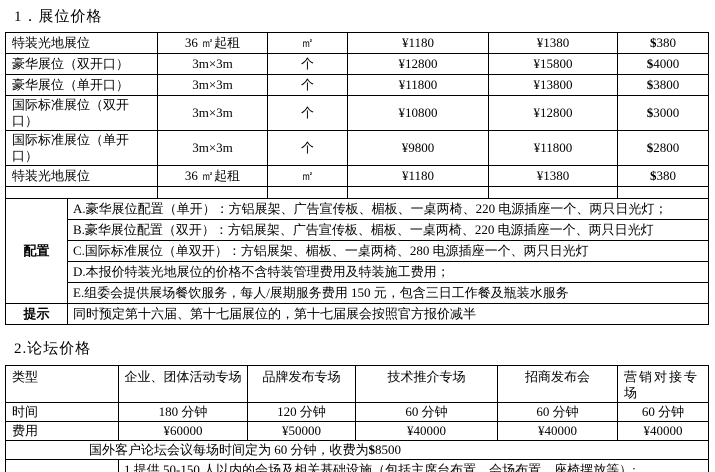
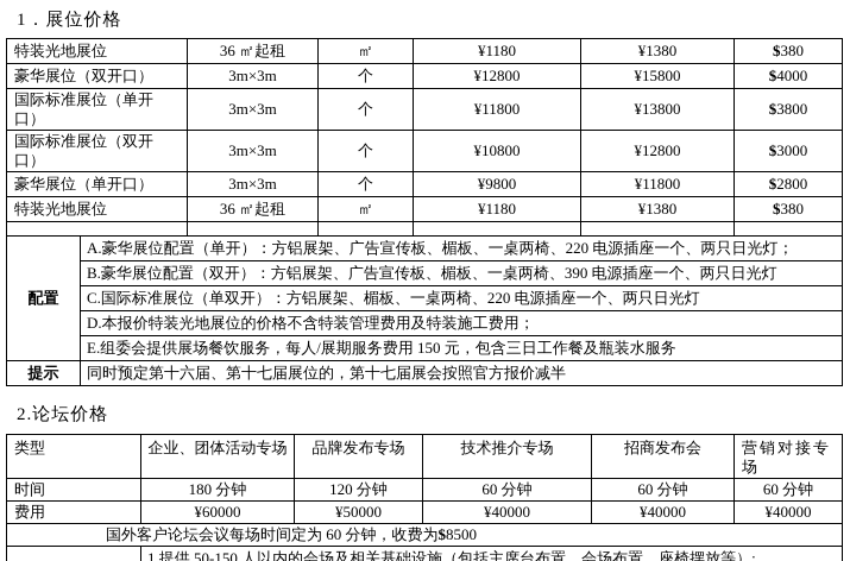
  1．展位价格
  特装光地展位	36 ㎡起租	㎡	¥1180	¥1380	$380
  豪华展位（双开口）	3m×3m	个	¥12800	¥15800	$4000
- 豪华展位（单开口）	3m×3m	个	¥11800	¥13800	$3800
+ 国际标准展位（单开口）	3m×3m	个	¥11800	¥13800	$3800
  国际标准展位（双开口）	3m×3m	个	¥10800	¥12800	$3000
- 国际标准展位（单开口）	3m×3m	个	¥9800	¥11800	$2800
+ 豪华展位（单开口）	3m×3m	个	¥9800	¥11800	$2800
  特装光地展位	36 ㎡起租	㎡	¥1180	¥1380	$380
  配置	A.豪华展位配置（单开）：方铝展架、广告宣传板、楣板、一桌两椅、220 电源插座一个、两只日光灯；
- B.豪华展位配置（双开）：方铝展架、广告宣传板、楣板、一桌两椅、220 电源插座一个、两只日光灯
+ B.豪华展位配置（双开）：方铝展架、广告宣传板、楣板、一桌两椅、390 电源插座一个、两只日光灯
- C.国际标准展位（单双开）：方铝展架、楣板、一桌两椅、280 电源插座一个、两只日光灯
+ C.国际标准展位（单双开）：方铝展架、楣板、一桌两椅、220 电源插座一个、两只日光灯
  D.本报价特装光地展位的价格不含特装管理费用及特装施工费用；
  E.组委会提供展场餐饮服务，每人/展期服务费用 150 元，包含三日工作餐及瓶装水服务
  提示	同时预定第十六届、第十七届展位的，第十七届展会按照官方报价减半
  2.论坛价格
  类型	企业、团体活动专场	品牌发布专场	技术推介专场	招商发布会	营销对接专场
  时间	180 分钟	120 分钟	60 分钟	60 分钟	60 分钟
  费用	¥60000	¥50000	¥40000	¥40000	¥40000
  国外客户论坛会议每场时间定为 60 分钟，收费为$8500
  	1.提供 50-150 人以内的会场及相关基础设施（包括主席台布置、会场布置、座椅摆放等）;
